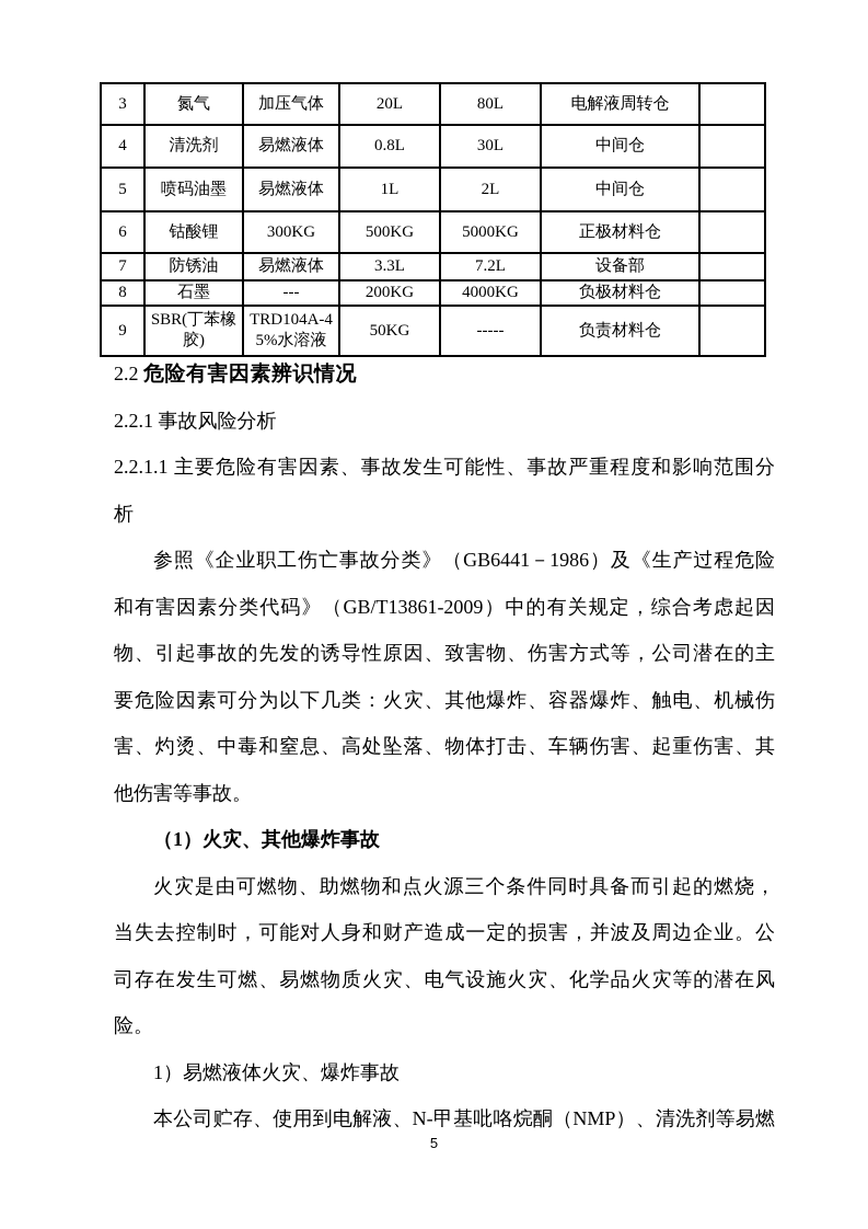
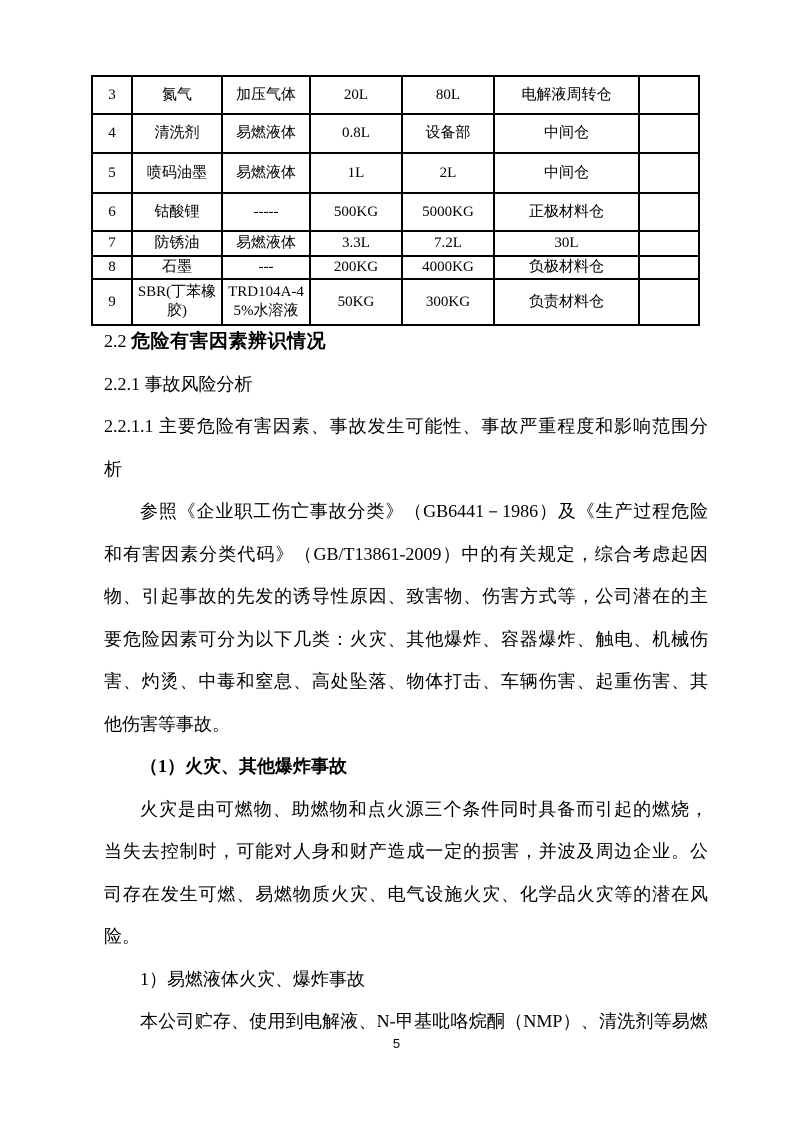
  3	氮气	加压气体	20L	80L	电解液周转仓
- 4	清洗剂	易燃液体	0.8L	30L	中间仓
+ 4	清洗剂	易燃液体	0.8L	设备部	中间仓
  5	喷码油墨	易燃液体	1L	2L	中间仓
- 6	钴酸锂	300KG	500KG	5000KG	正极材料仓
+ 6	钴酸锂	-----	500KG	5000KG	正极材料仓
- 7	防锈油	易燃液体	3.3L	7.2L	设备部
+ 7	防锈油	易燃液体	3.3L	7.2L	30L
  8	石墨	---	200KG	4000KG	负极材料仓
- 9	SBR(丁苯橡胶)	TRD104A-45%水溶液	50KG	-----	负责材料仓
+ 9	SBR(丁苯橡胶)	TRD104A-45%水溶液	50KG	300KG	负责材料仓
  2.2 危险有害因素辨识情况
  2.2.1 事故风险分析
  2.2.1.1 主要危险有害因素、事故发生可能性、事故严重程度和影响范围分
  析
  参照《企业职工伤亡事故分类》（GB6441－1986）及《生产过程危险
  和有害因素分类代码》（GB/T13861-2009）中的有关规定，综合考虑起因
  物、引起事故的先发的诱导性原因、致害物、伤害方式等，公司潜在的主
  要危险因素可分为以下几类：火灾、其他爆炸、容器爆炸、触电、机械伤
  害、灼烫、中毒和窒息、高处坠落、物体打击、车辆伤害、起重伤害、其
  他伤害等事故。
  （1）火灾、其他爆炸事故
  火灾是由可燃物、助燃物和点火源三个条件同时具备而引起的燃烧，
  当失去控制时，可能对人身和财产造成一定的损害，并波及周边企业。公
  司存在发生可燃、易燃物质火灾、电气设施火灾、化学品火灾等的潜在风
  险。
  1）易燃液体火灾、爆炸事故
  本公司贮存、使用到电解液、N-甲基吡咯烷酮（NMP）、清洗剂等易燃
  5
